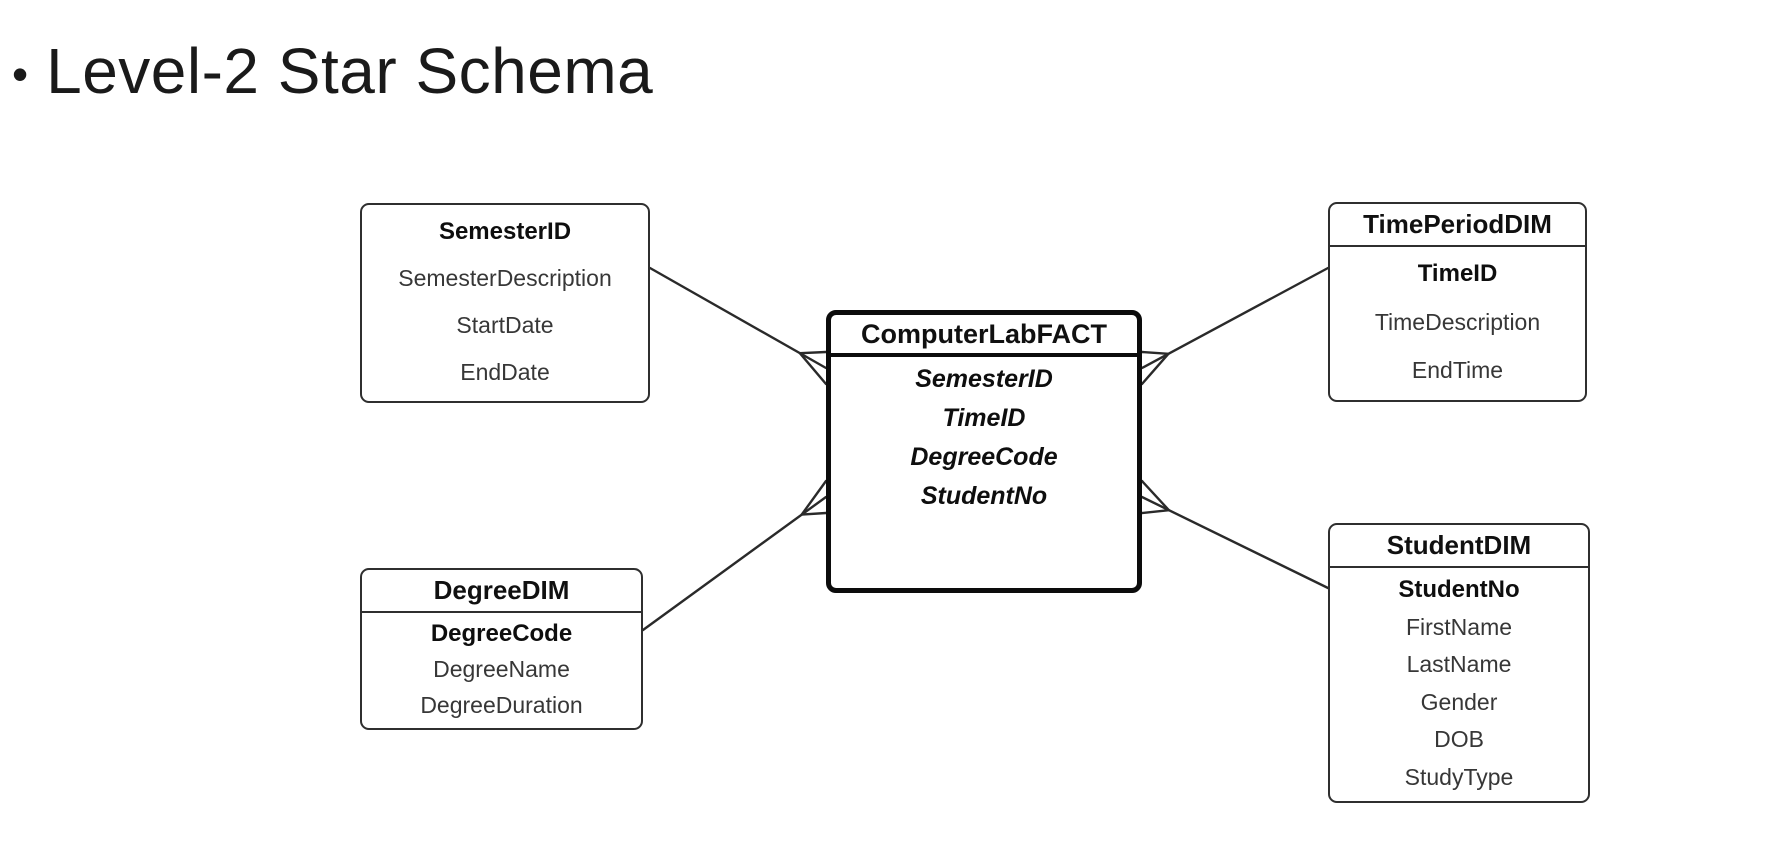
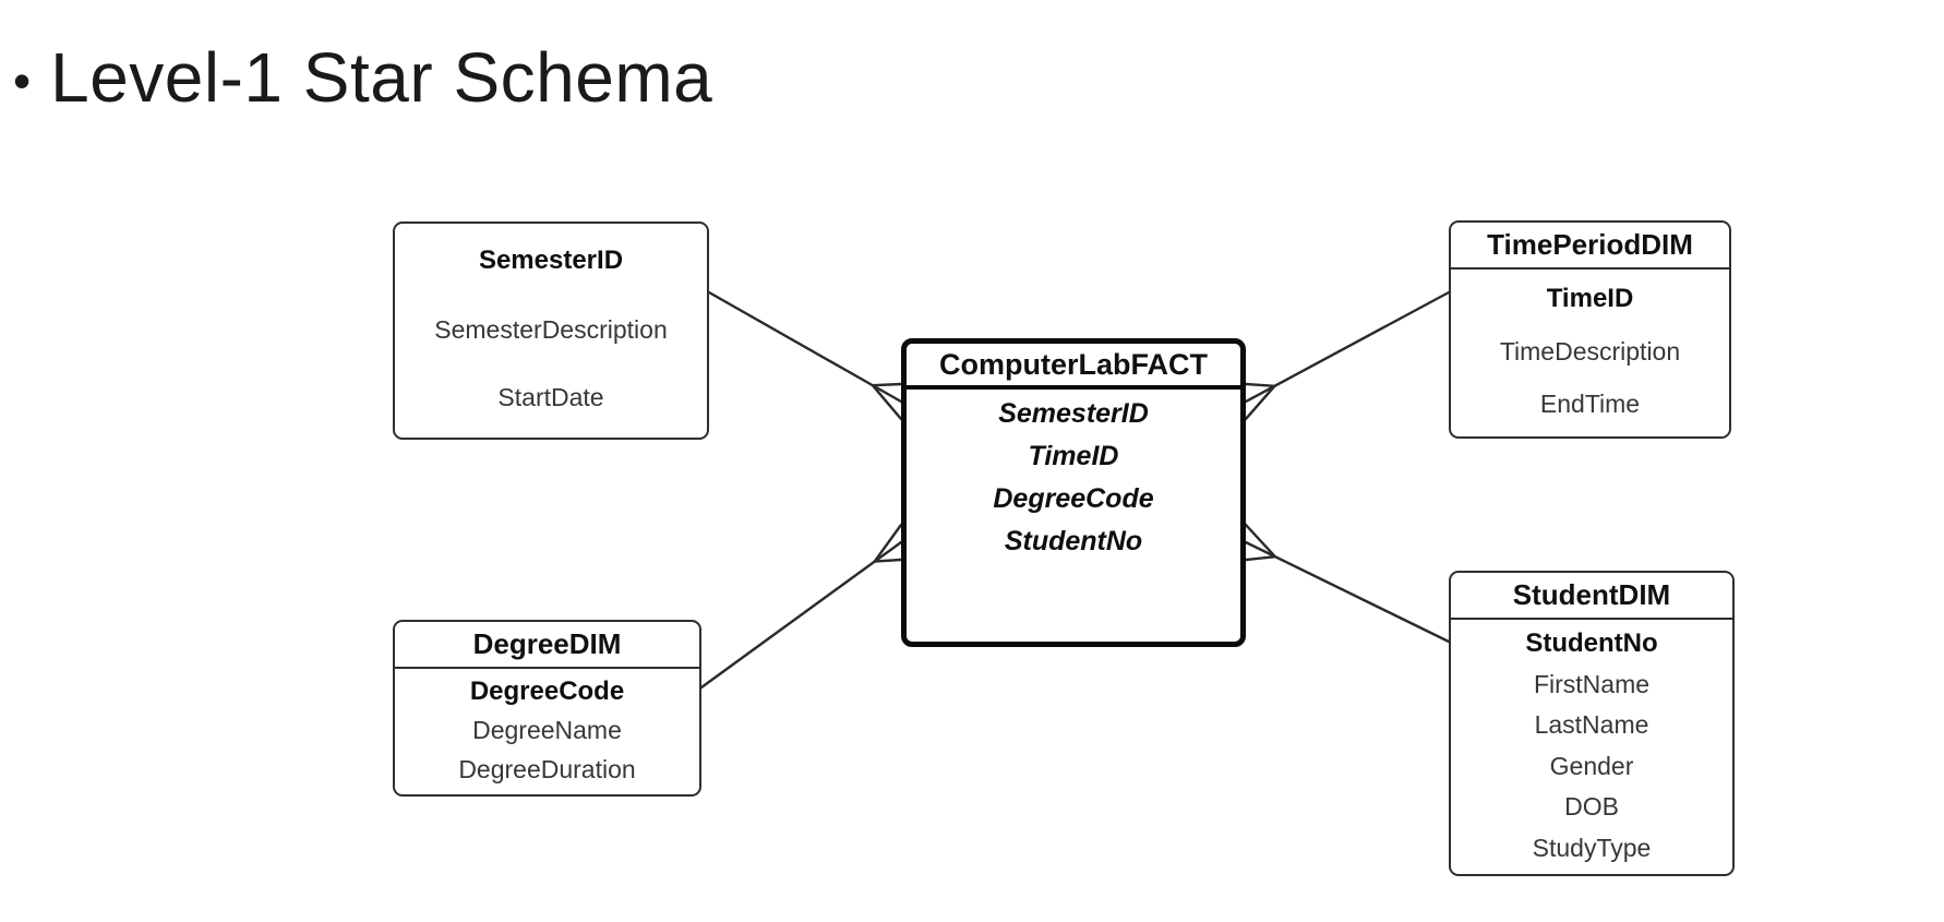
  •
- Level-2 Star Schema
+ Level-1 Star Schema
  SemesterID
  SemesterDescription
  StartDate
- EndDate
  TimePeriodDIM
  TimeID
  TimeDescription
  EndTime
  DegreeDIM
  DegreeCode
  DegreeName
  DegreeDuration
  StudentDIM
  StudentNo
  FirstName
  LastName
  Gender
  DOB
  StudyType
  ComputerLabFACT
  SemesterID
  TimeID
  DegreeCode
  StudentNo
